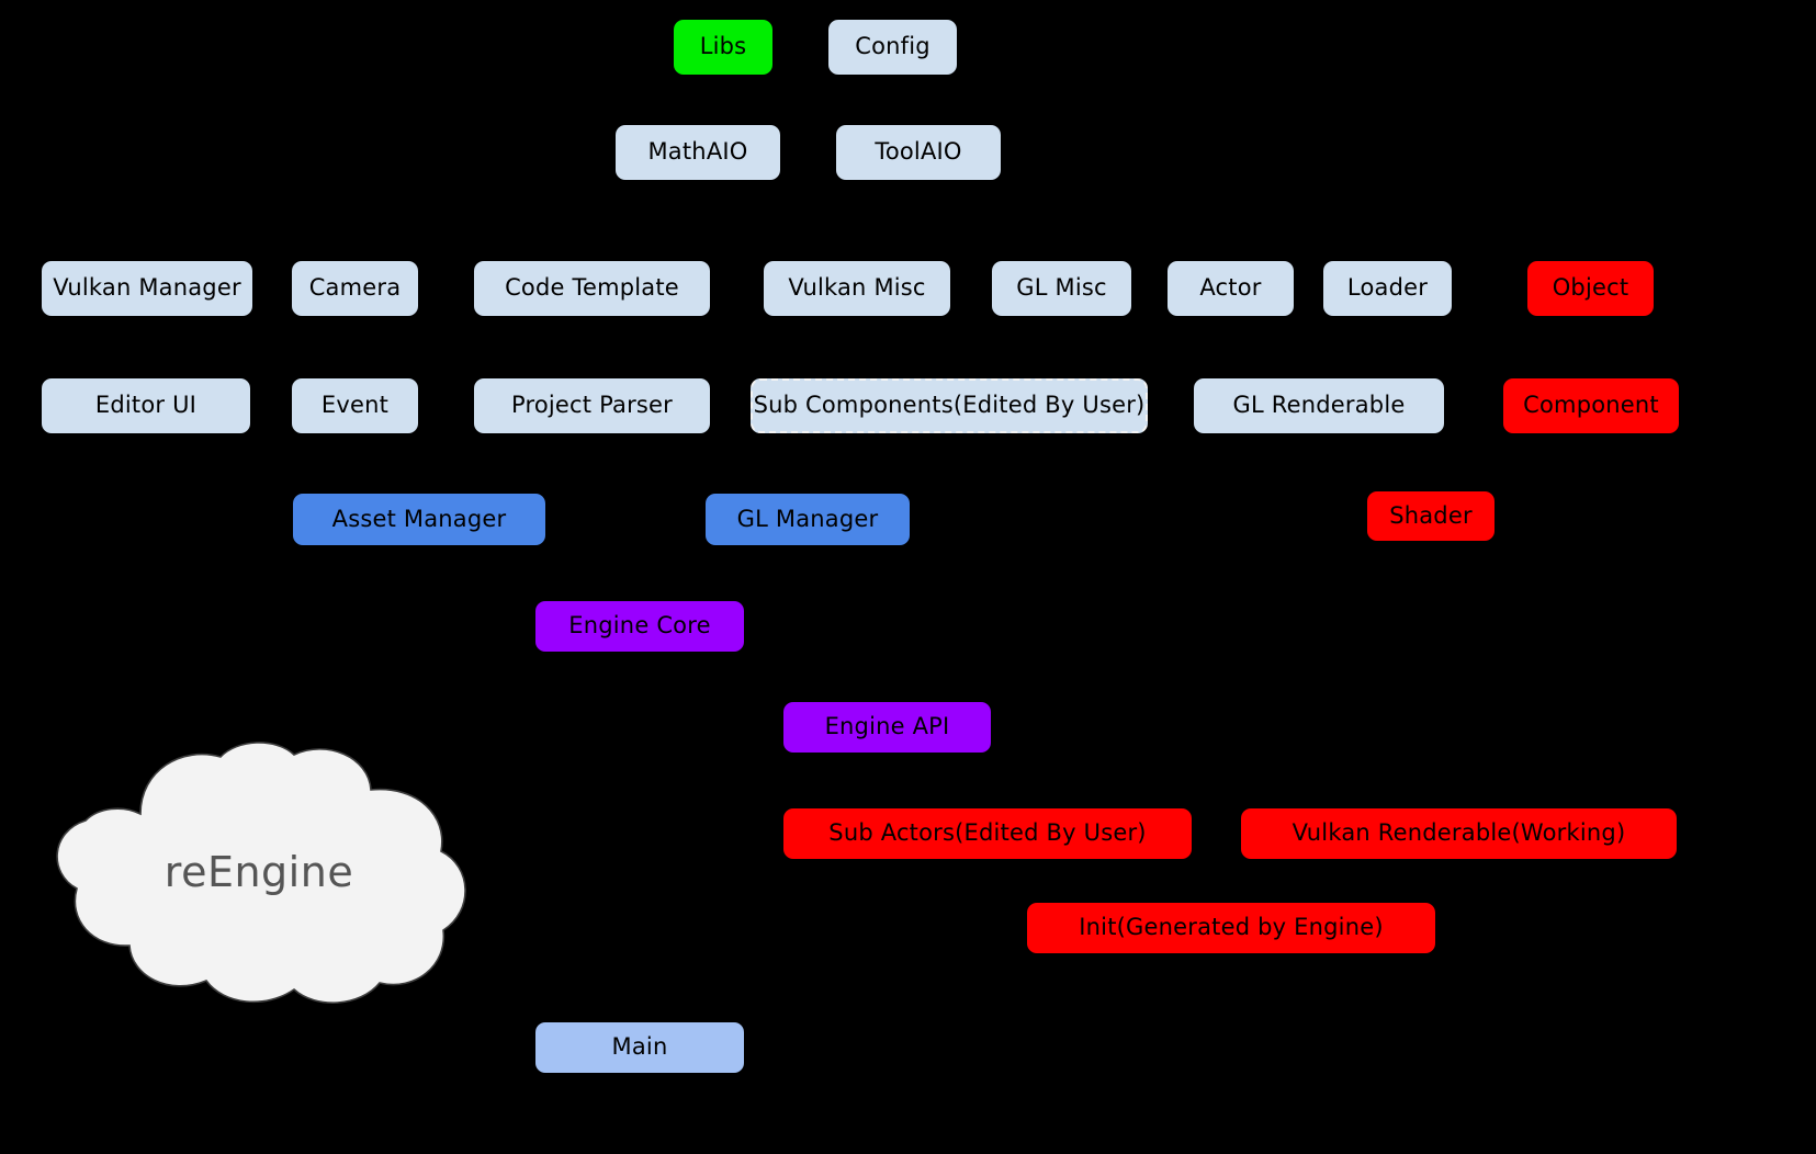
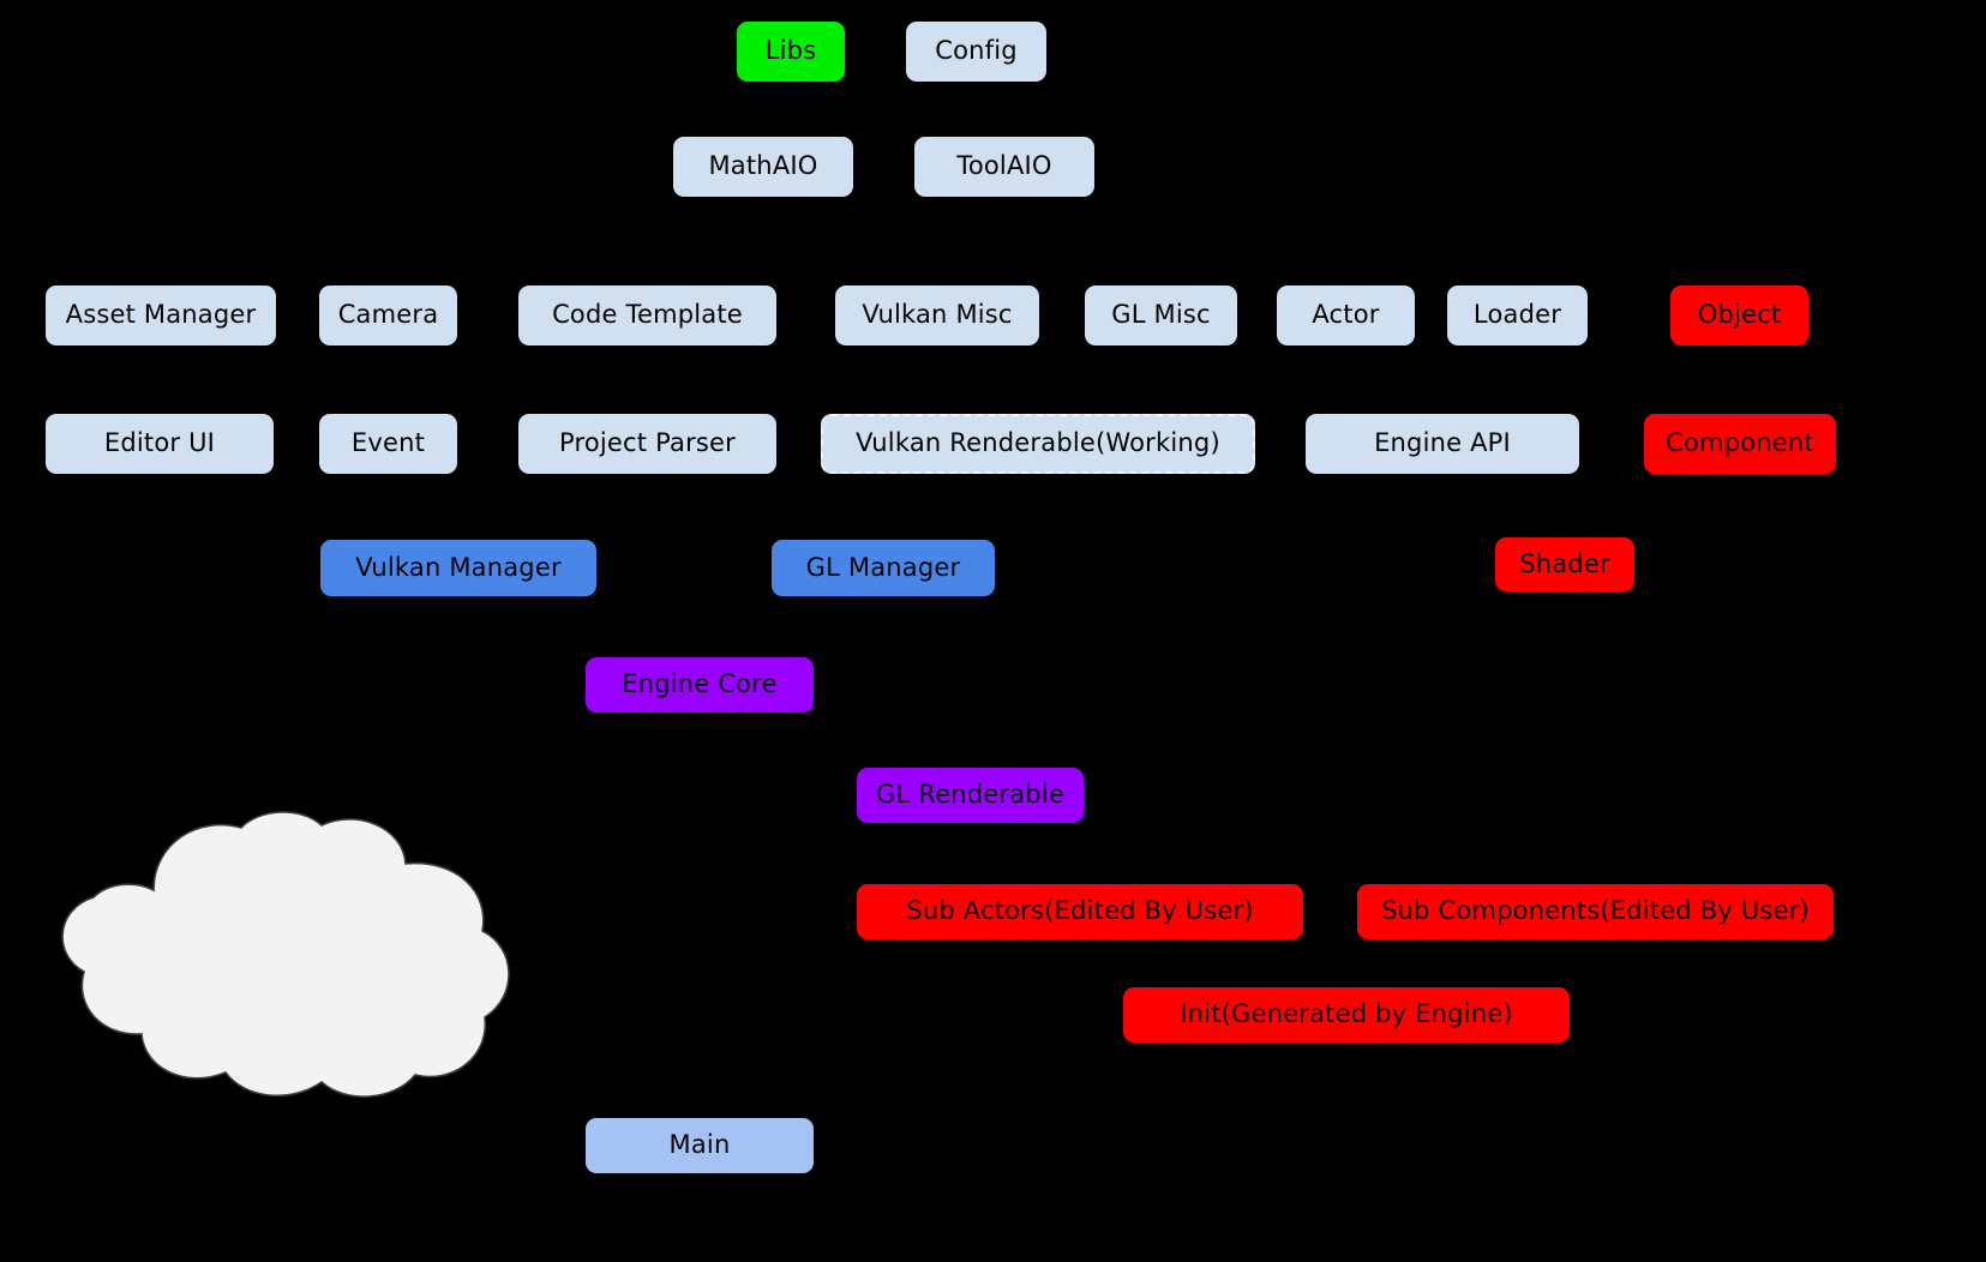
- reEngine
  Libs
  Config
  MathAIO
  ToolAIO
- Vulkan Manager
+ Asset Manager
  Camera
  Code Template
  Vulkan Misc
  GL Misc
  Actor
  Loader
  Object
  Editor UI
  Event
  Project Parser
- Sub Components(Edited By User)
+ Vulkan Renderable(Working)
- GL Renderable
+ Engine API
  Component
- Asset Manager
+ Vulkan Manager
  GL Manager
  Shader
  Engine Core
- Engine API
+ GL Renderable
  Sub Actors(Edited By User)
- Vulkan Renderable(Working)
+ Sub Components(Edited By User)
  Init(Generated by Engine)
  Main
